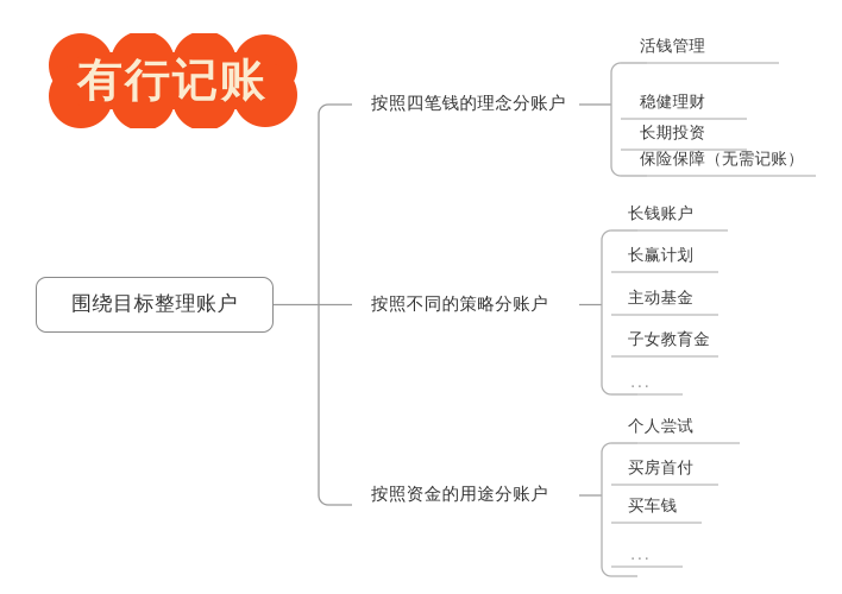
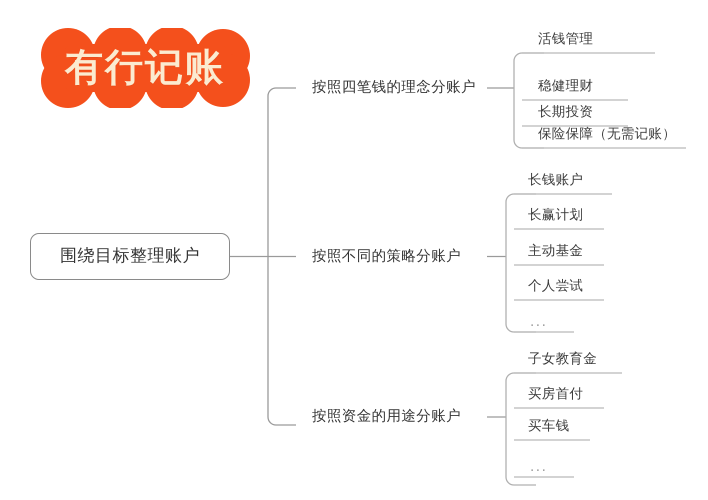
  有行记账
  围绕目标整理账户
  按照四笔钱的理念分账户
  按照不同的策略分账户
  按照资金的用途分账户
  活钱管理
  稳健理财
  长期投资
  保险保障（无需记账）
  长钱账户
  长赢计划
  主动基金
- 子女教育金
+ 个人尝试
  ...
- 个人尝试
+ 子女教育金
  买房首付
  买车钱
  ...
